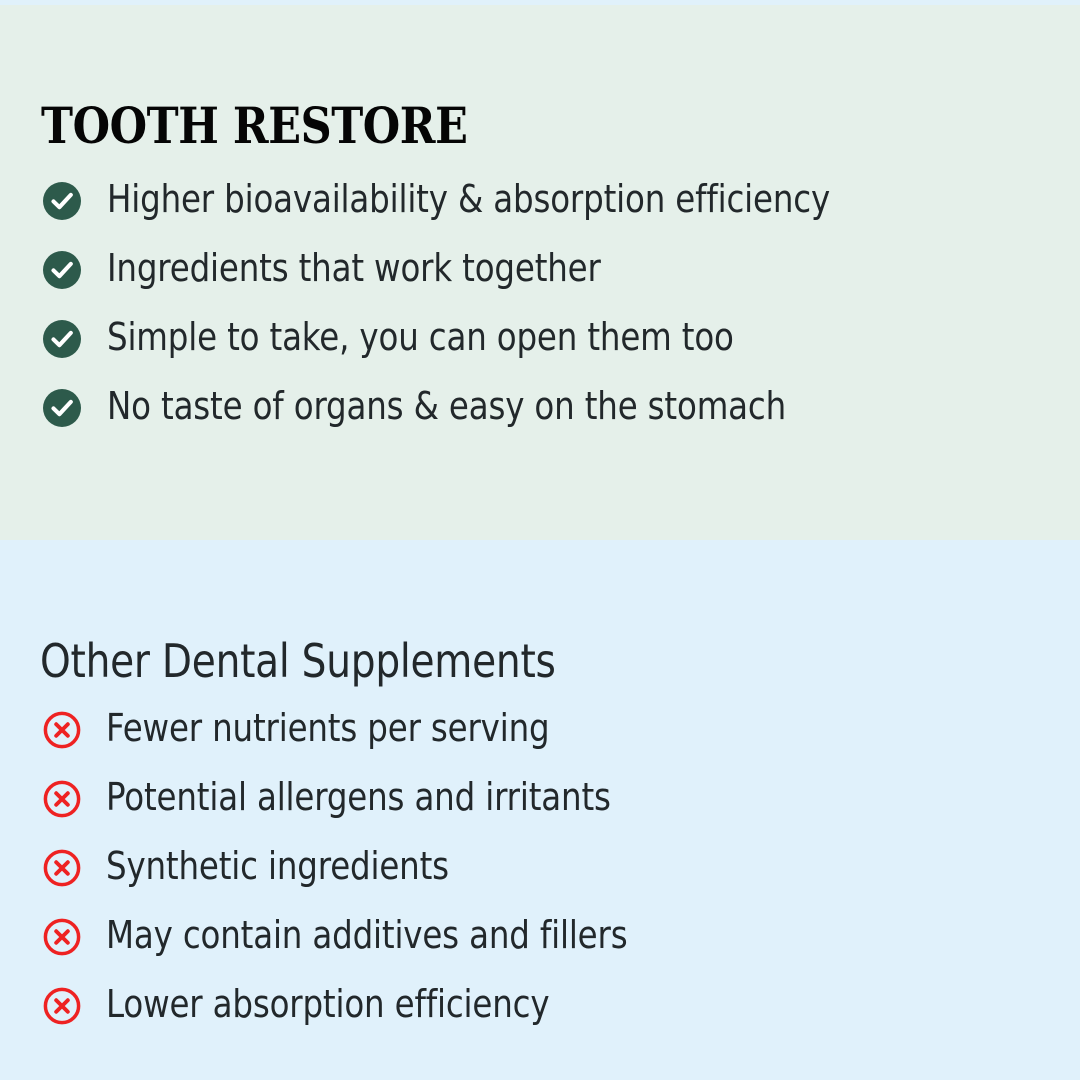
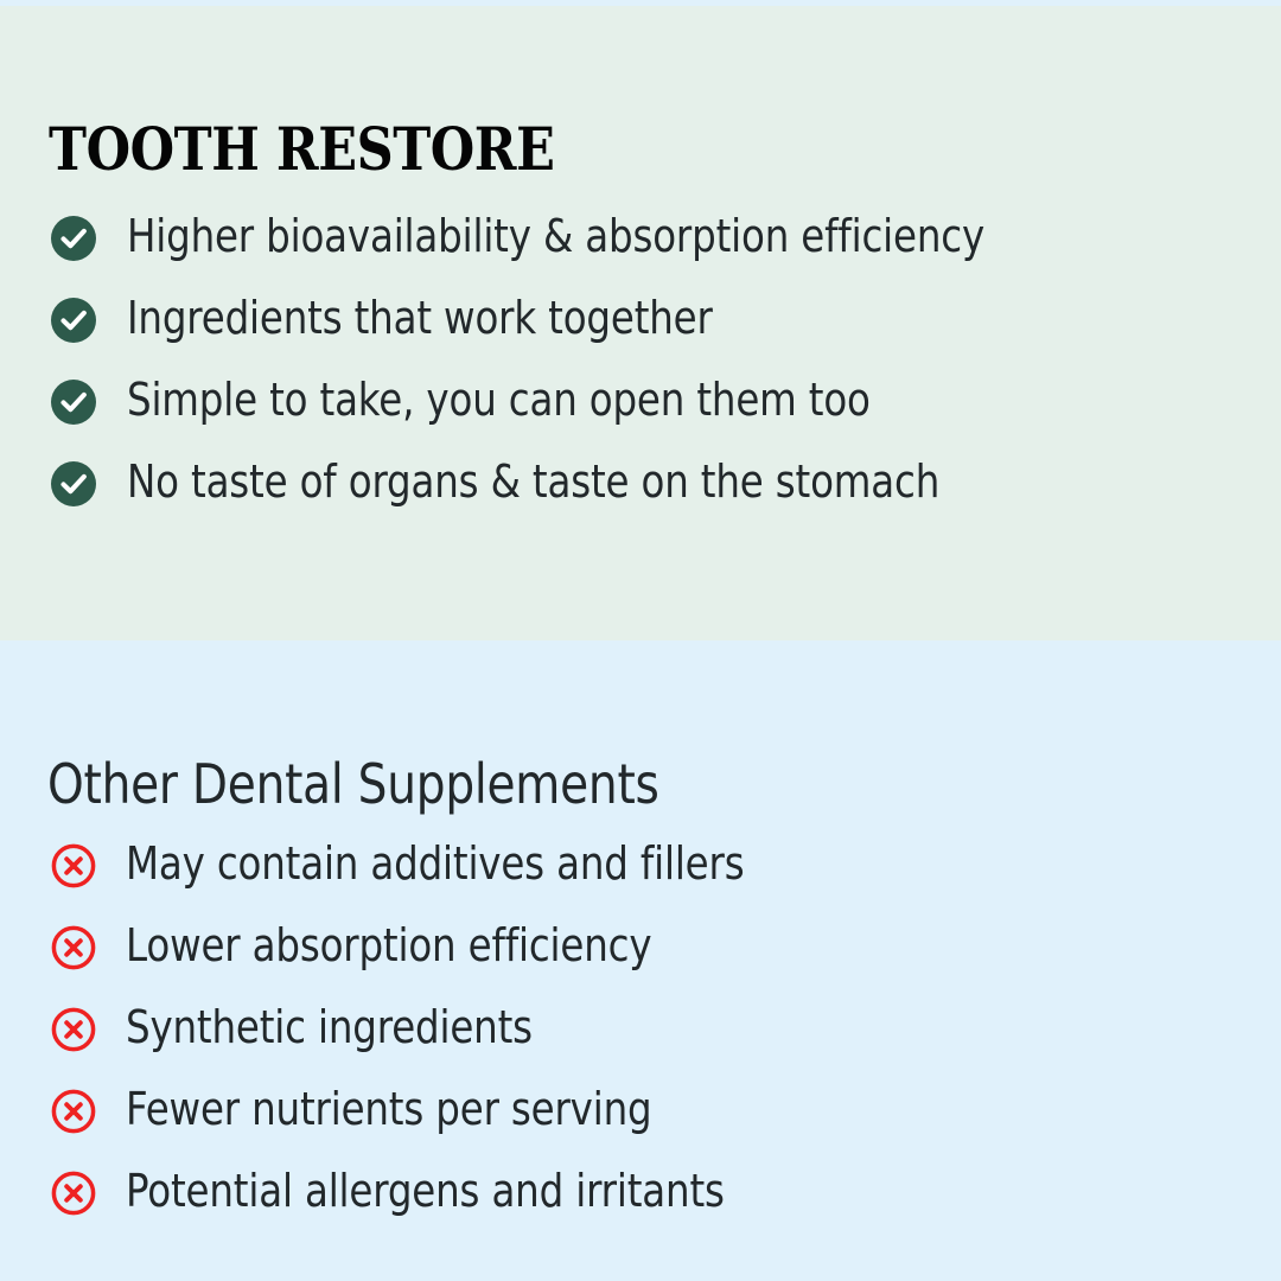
  TOOTH RESTORE
  Higher bioavailability & absorption efficiency
  Ingredients that work together
  Simple to take, you can open them too
- No taste of organs & easy on the stomach
+ No taste of organs & taste on the stomach
  Other Dental Supplements
- Fewer nutrients per serving
+ May contain additives and fillers
- Potential allergens and irritants
+ Lower absorption efficiency
  Synthetic ingredients
- May contain additives and fillers
+ Fewer nutrients per serving
- Lower absorption efficiency
+ Potential allergens and irritants
